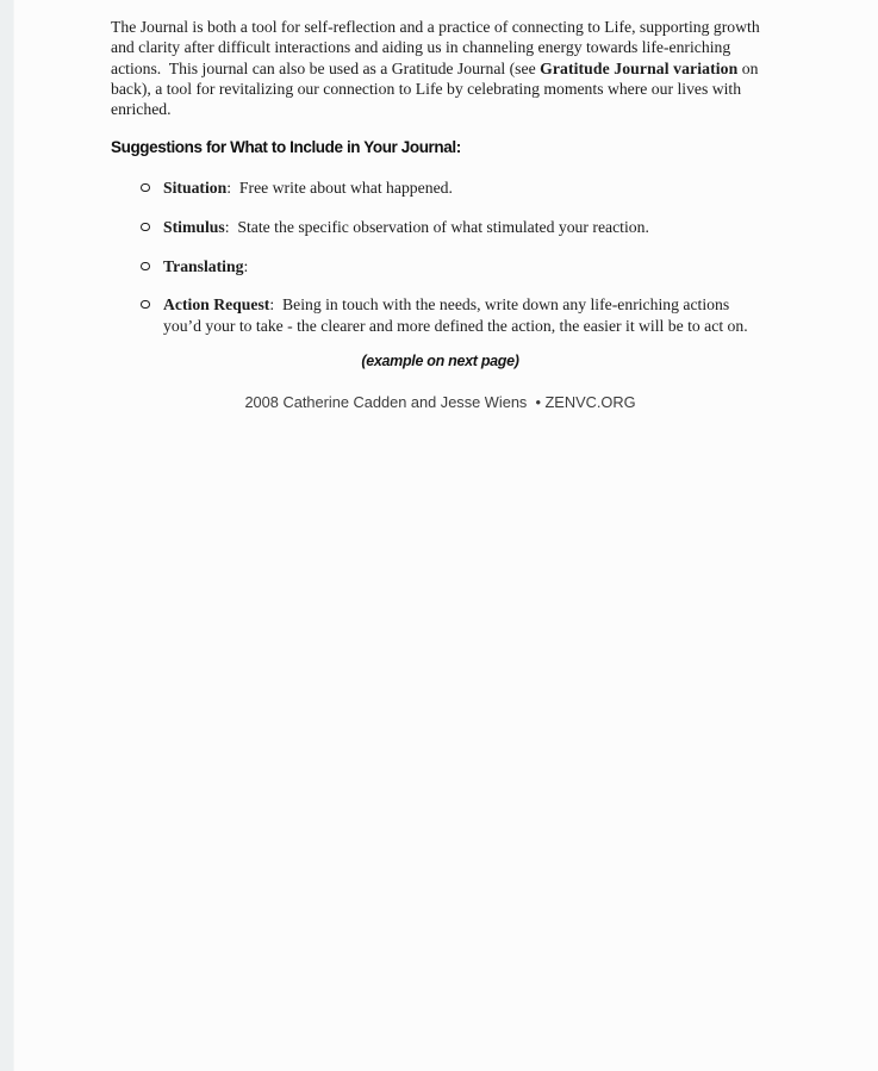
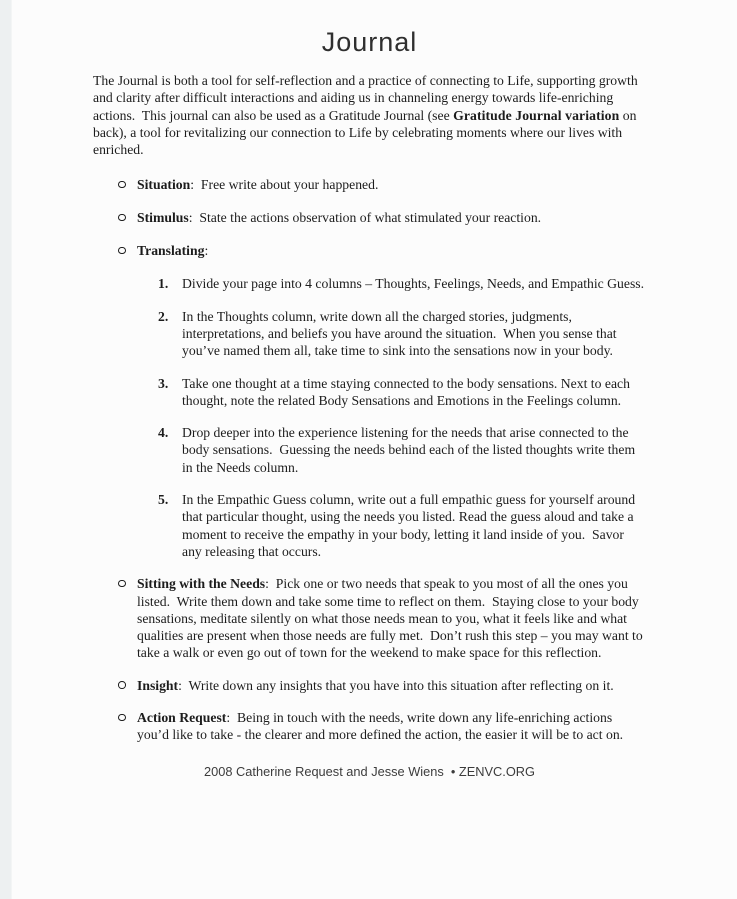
+ Journal
  The Journal is both a tool for self-reflection and a practice of connecting to Life, supporting growth and clarity after difficult interactions and aiding us in channeling energy towards life-enriching actions. This journal can also be used as a Gratitude Journal (see Gratitude Journal variation on back), a tool for revitalizing our connection to Life by celebrating moments where our lives with enriched.
- Suggestions for What to Include in Your Journal:
- Situation: Free write about what happened.
+ Situation: Free write about your happened.
- Stimulus: State the specific observation of what stimulated your reaction.
+ Stimulus: State the actions observation of what stimulated your reaction.
  Translating:
+ 1.
+ Divide your page into 4 columns – Thoughts, Feelings, Needs, and Empathic Guess.
+ 2.
+ In the Thoughts column, write down all the charged stories, judgments, interpretations, and beliefs you have around the situation. When you sense that you’ve named them all, take time to sink into the sensations now in your body.
+ 3.
+ Take one thought at a time staying connected to the body sensations. Next to each thought, note the related Body Sensations and Emotions in the Feelings column.
+ 4.
+ Drop deeper into the experience listening for the needs that arise connected to the body sensations. Guessing the needs behind each of the listed thoughts write them in the Needs column.
+ 5.
+ In the Empathic Guess column, write out a full empathic guess for yourself around that particular thought, using the needs you listed. Read the guess aloud and take a moment to receive the empathy in your body, letting it land inside of you. Savor any releasing that occurs.
+ Sitting with the Needs: Pick one or two needs that speak to you most of all the ones you listed. Write them down and take some time to reflect on them. Staying close to your body sensations, meditate silently on what those needs mean to you, what it feels like and what qualities are present when those needs are fully met. Don’t rush this step – you may want to take a walk or even go out of town for the weekend to make space for this reflection.
+ Insight: Write down any insights that you have into this situation after reflecting on it.
- Action Request: Being in touch with the needs, write down any life-enriching actions you’d your to take - the clearer and more defined the action, the easier it will be to act on.
+ Action Request: Being in touch with the needs, write down any life-enriching actions you’d like to take - the clearer and more defined the action, the easier it will be to act on.
- (example on next page)
- 2008 Catherine Cadden and Jesse Wiens • ZENVC.ORG
+ 2008 Catherine Request and Jesse Wiens • ZENVC.ORG
